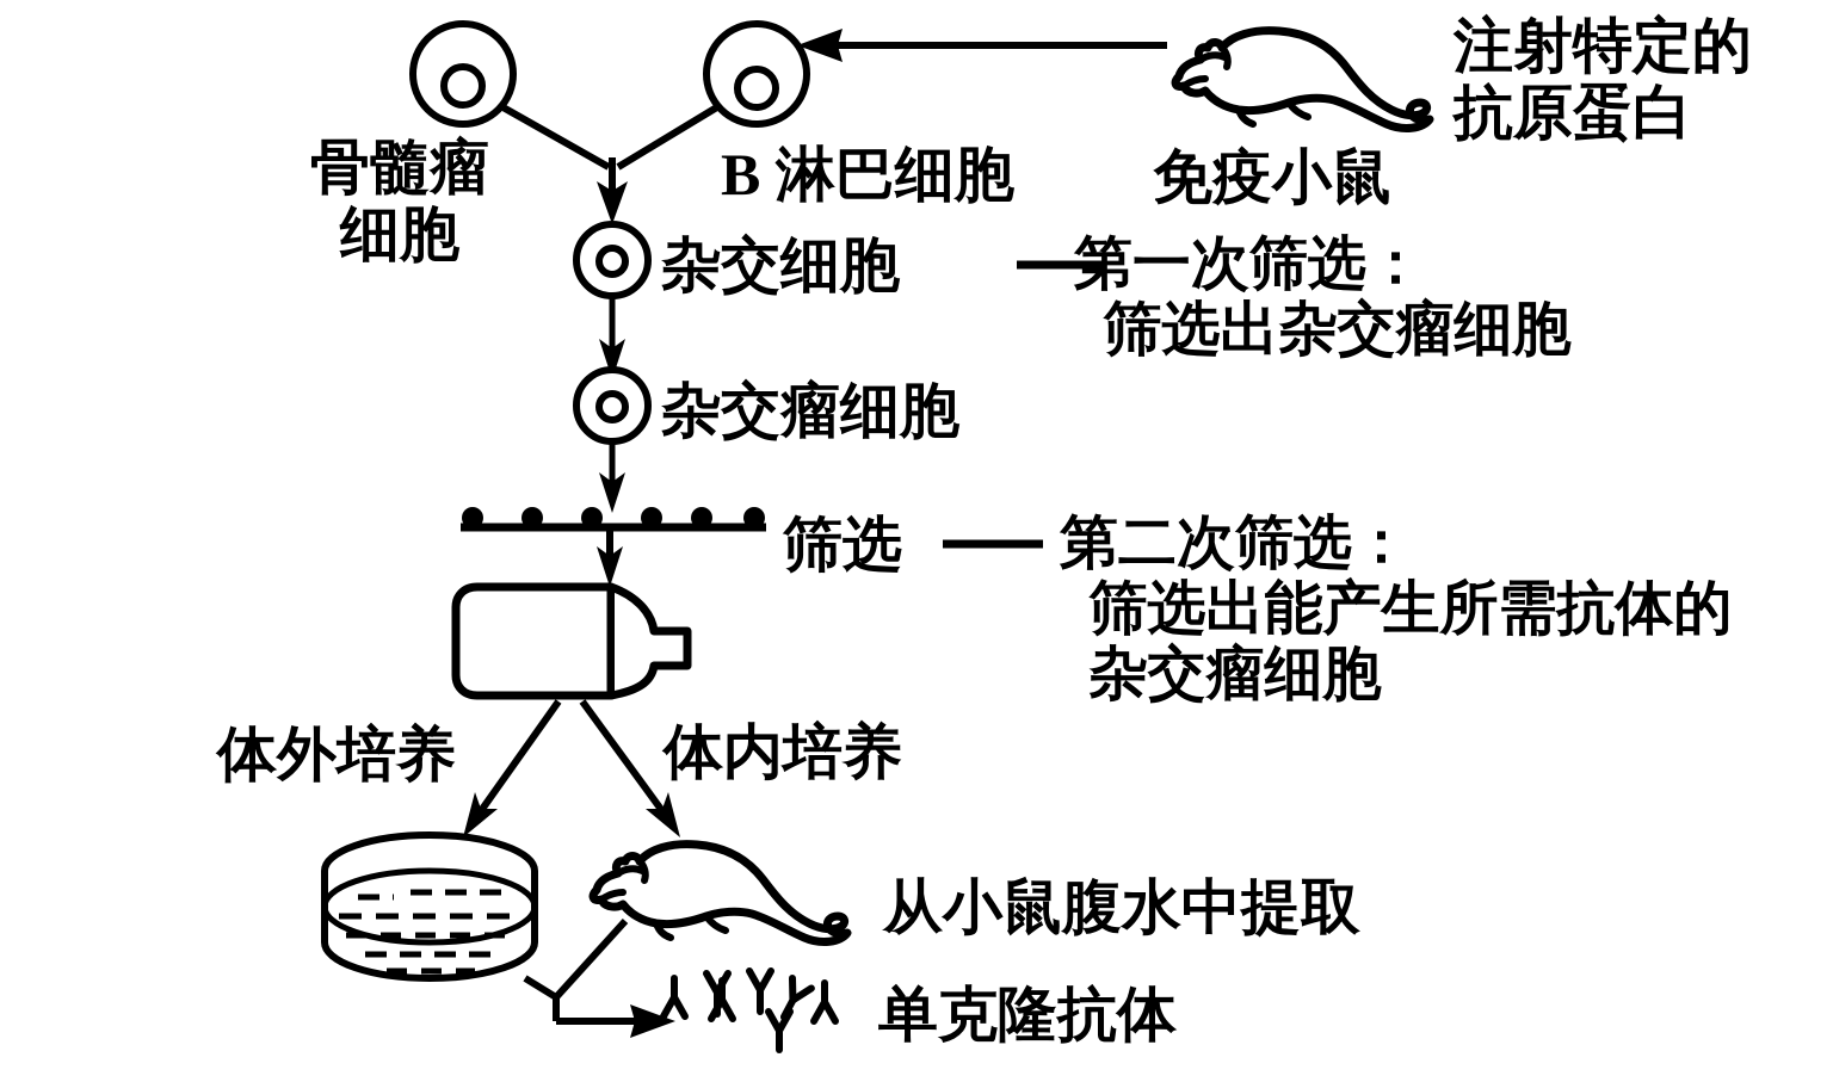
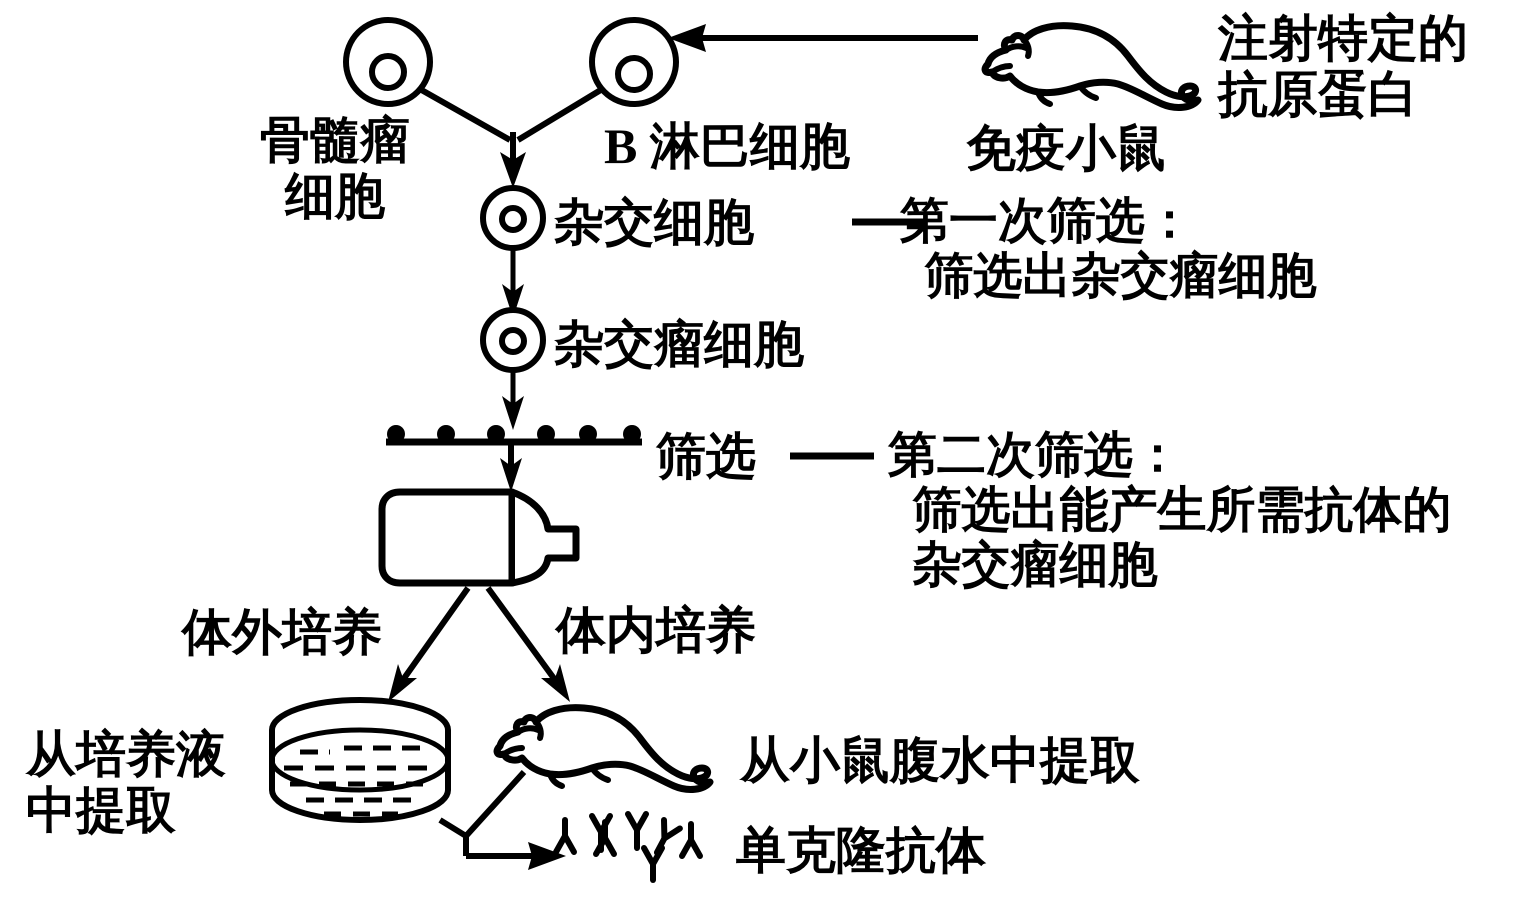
  骨髓瘤
  细胞
  B 淋巴细胞
  免疫小鼠
  注射特定的
  抗原蛋白
  杂交细胞
  第一次筛选：
  筛选出杂交瘤细胞
  杂交瘤细胞
  筛选
  第二次筛选：
  筛选出能产生所需抗体的
  杂交瘤细胞
  体外培养
  体内培养
+ 从培养液
+ 中提取
  从小鼠腹水中提取
  单克隆抗体
